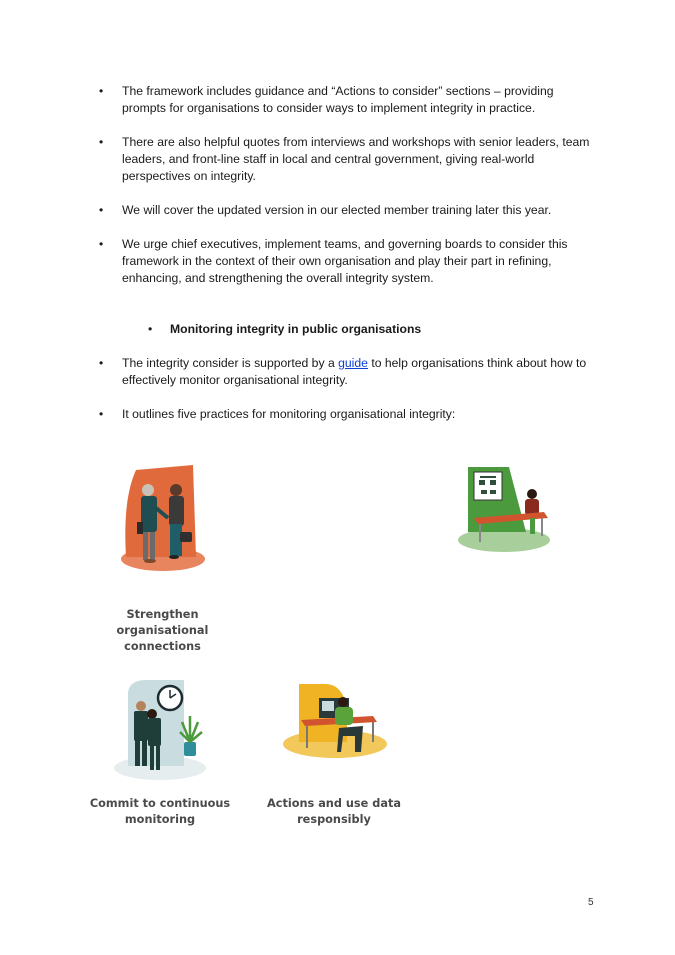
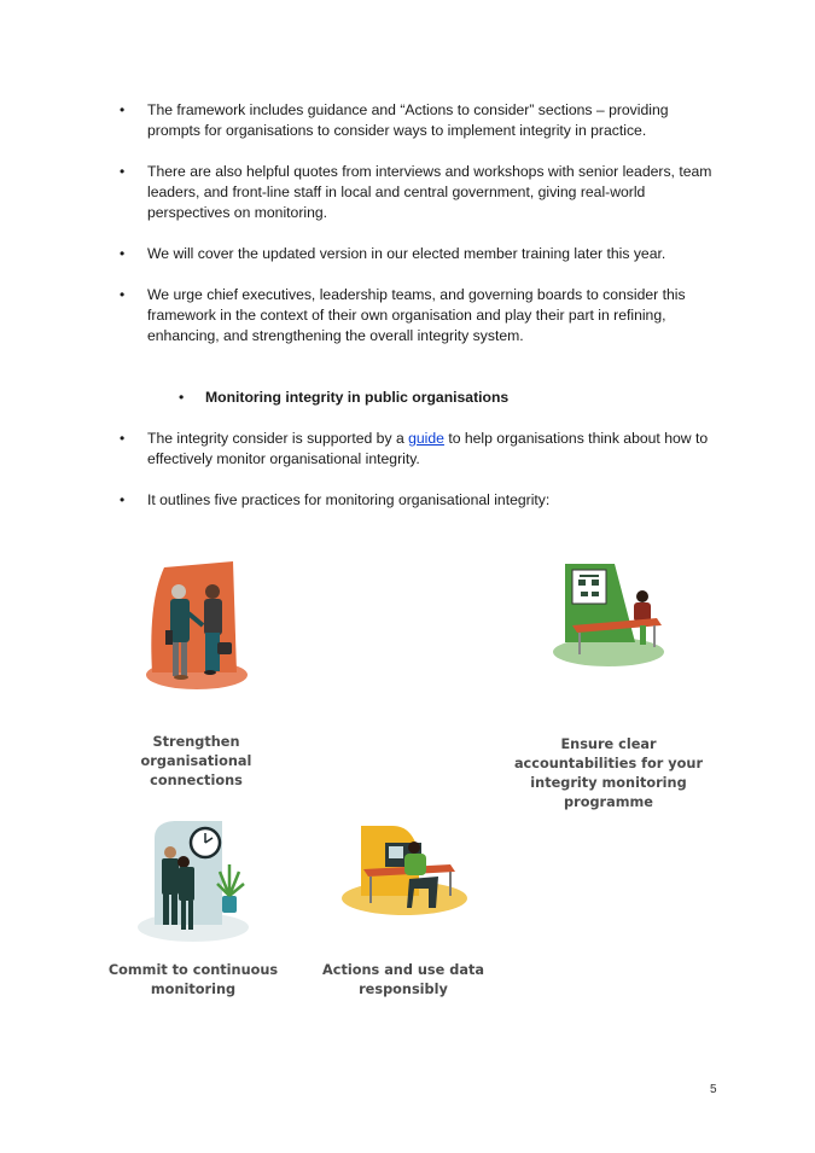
  •
  The framework includes guidance and “Actions to consider” sections – providing prompts for organisations to consider ways to implement integrity in practice.
  •
- There are also helpful quotes from interviews and workshops with senior leaders, team leaders, and front-line staff in local and central government, giving real-world perspectives on integrity.
+ There are also helpful quotes from interviews and workshops with senior leaders, team leaders, and front-line staff in local and central government, giving real-world perspectives on monitoring.
  •
  We will cover the updated version in our elected member training later this year.
  •
- We urge chief executives, implement teams, and governing boards to consider this framework in the context of their own organisation and play their part in refining, enhancing, and strengthening the overall integrity system.
+ We urge chief executives, leadership teams, and governing boards to consider this framework in the context of their own organisation and play their part in refining, enhancing, and strengthening the overall integrity system.
  •
  Monitoring integrity in public organisations
  •
  The integrity consider is supported by a guide to help organisations think about how to effectively monitor organisational integrity.
  •
  It outlines five practices for monitoring organisational integrity:
  Strengthen organisational connections
+ Ensure clear accountabilities for your integrity monitoring programme
  Commit to continuous monitoring
  Actions and use data responsibly
  5
